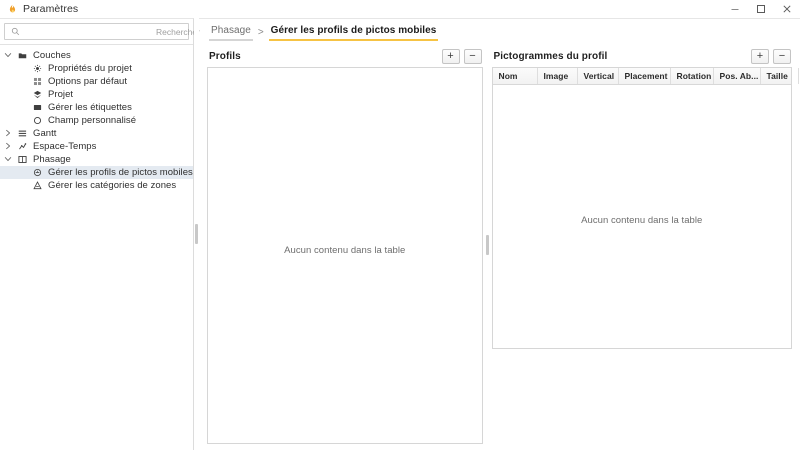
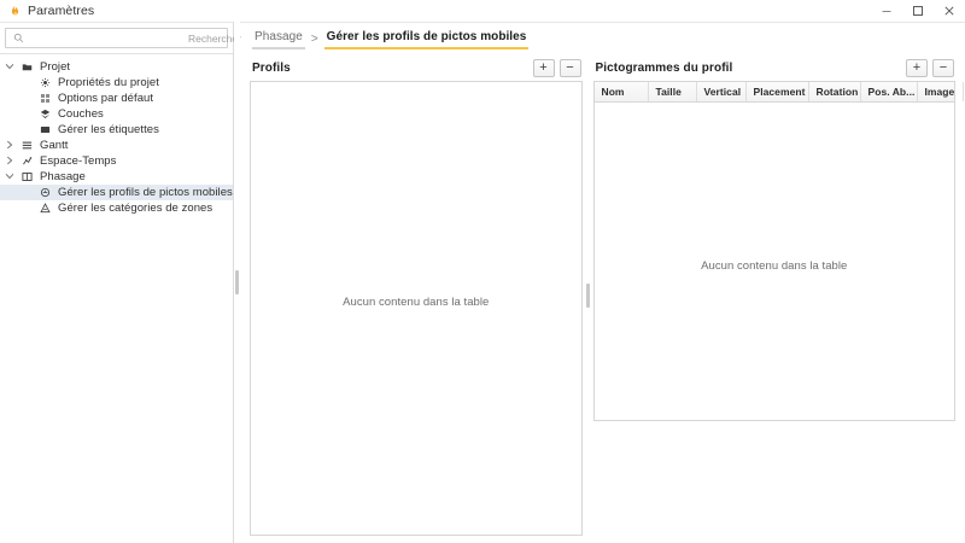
  Paramètres
  Recherch
- Couches
+ Projet
  Propriétés du projet
  Options par défaut
- Projet
+ Couches
  Gérer les étiquettes
- Champ personnalisé
  Gantt
  Espace-Temps
  Phasage
  Gérer les profils de pictos mobiles
  Gérer les catégories de zones
  Phasage
  >
  Gérer les profils de pictos mobiles
  Profils
  +
  −
  Aucun contenu dans la table
  Pictogrammes du profil
  +
  −
  Nom
- Image
+ Taille
  Vertical
  Placement
  Rotation
  Pos. Ab...
- Taille
+ Image
  Aucun contenu dans la table
